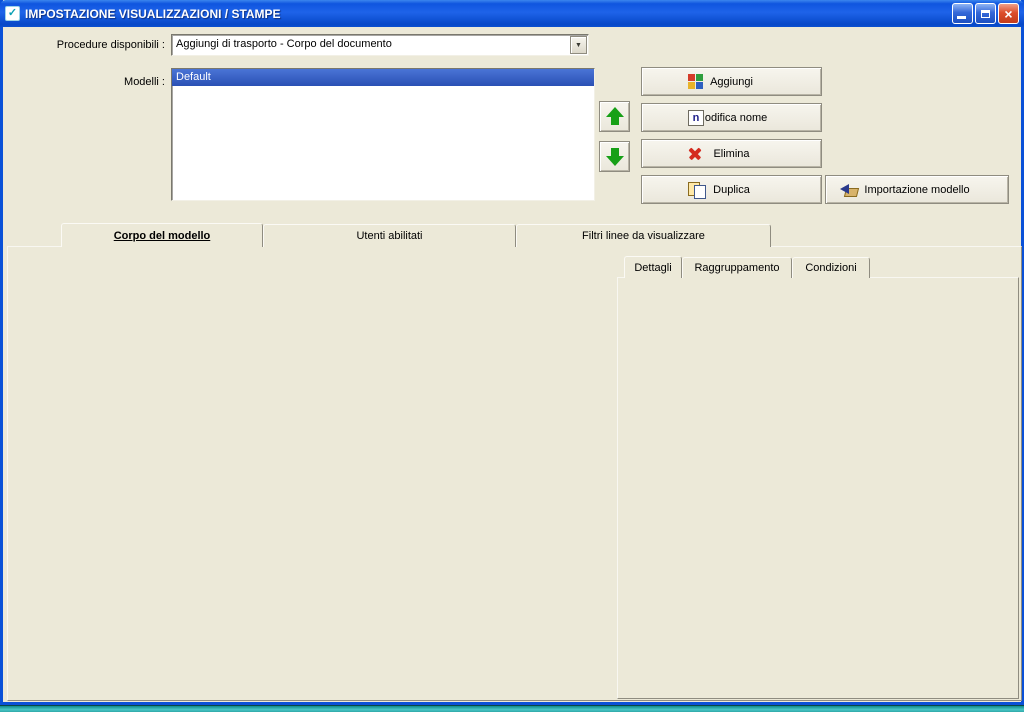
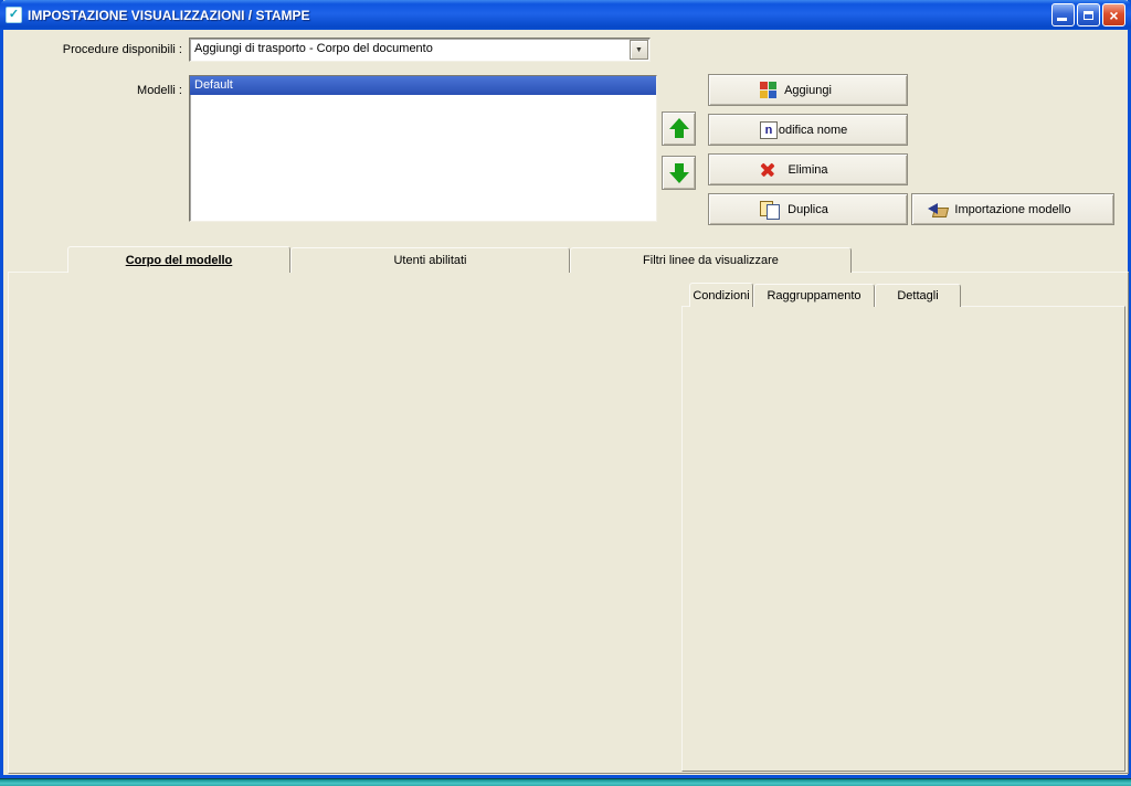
  ✓
  IMPOSTAZIONE VISUALIZZAZIONI / STAMPE
  ×
  Procedure disponibili :
  Aggiungi di trasporto - Corpo del documento
  Modelli :
  Default
  Aggiungi
  n
  odifica nome
  Elimina
  Duplica
  Importazione modello
  Corpo del modello
  Utenti abilitati
  Filtri linee da visualizzare
- Dettagli
+ Condizioni
  Raggruppamento
- Condizioni
+ Dettagli
